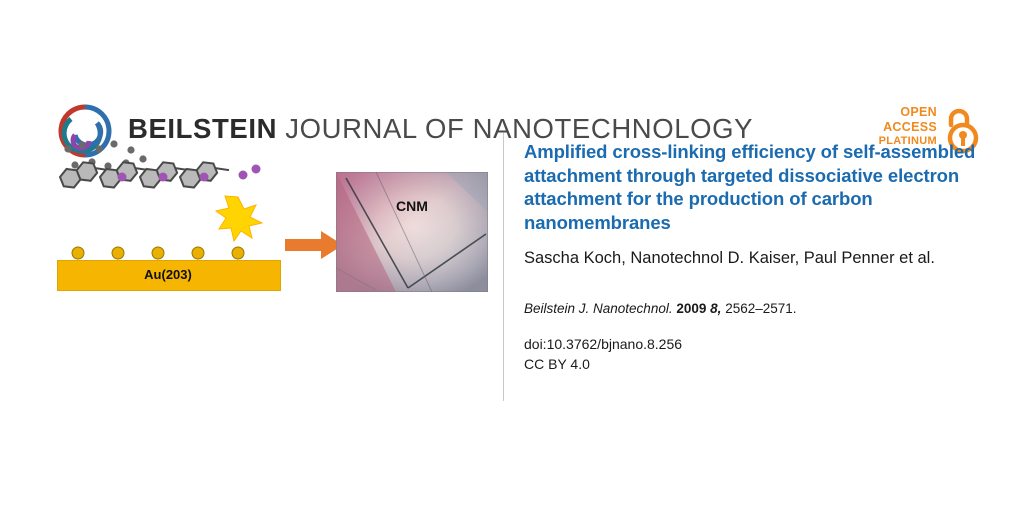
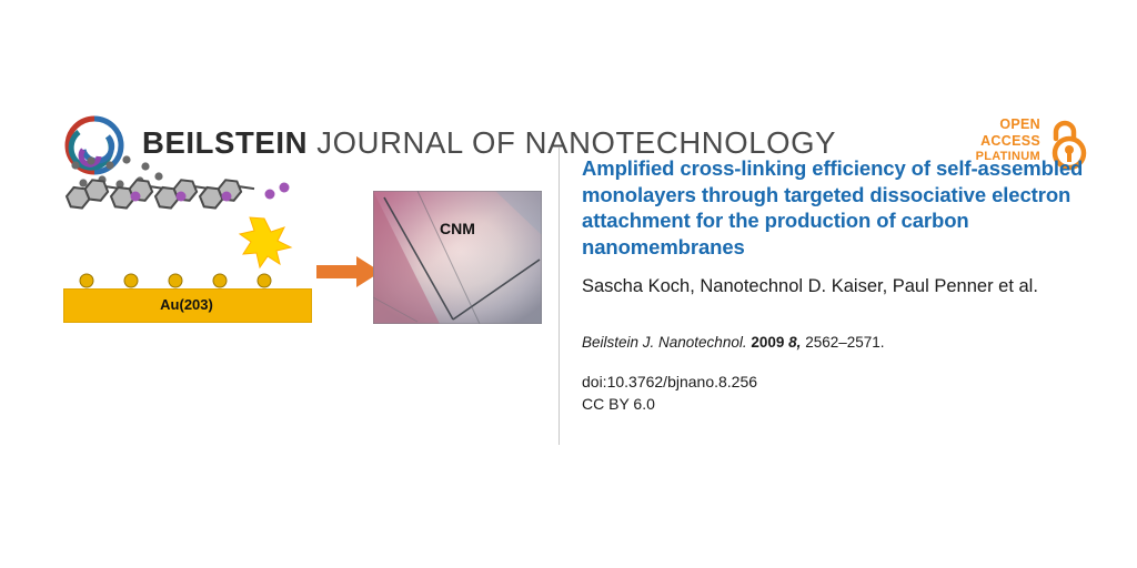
  BEILSTEIN JOURNAL OF NANOTECHNOLOGY
  OPEN
  ACCESS
  PLATINUM
  Au(203)
  CNM
- Amplified cross-linking efficiency of self-assembled attachment through targeted dissociative electron attachment for the production of carbon nanomembranes
+ Amplified cross-linking efficiency of self-assembled monolayers through targeted dissociative electron attachment for the production of carbon nanomembranes
  Sascha Koch, Nanotechnol D. Kaiser, Paul Penner et al.
  Beilstein J. Nanotechnol. 2009 8, 2562–2571.
  doi:10.3762/bjnano.8.256
- CC BY 4.0
+ CC BY 6.0
